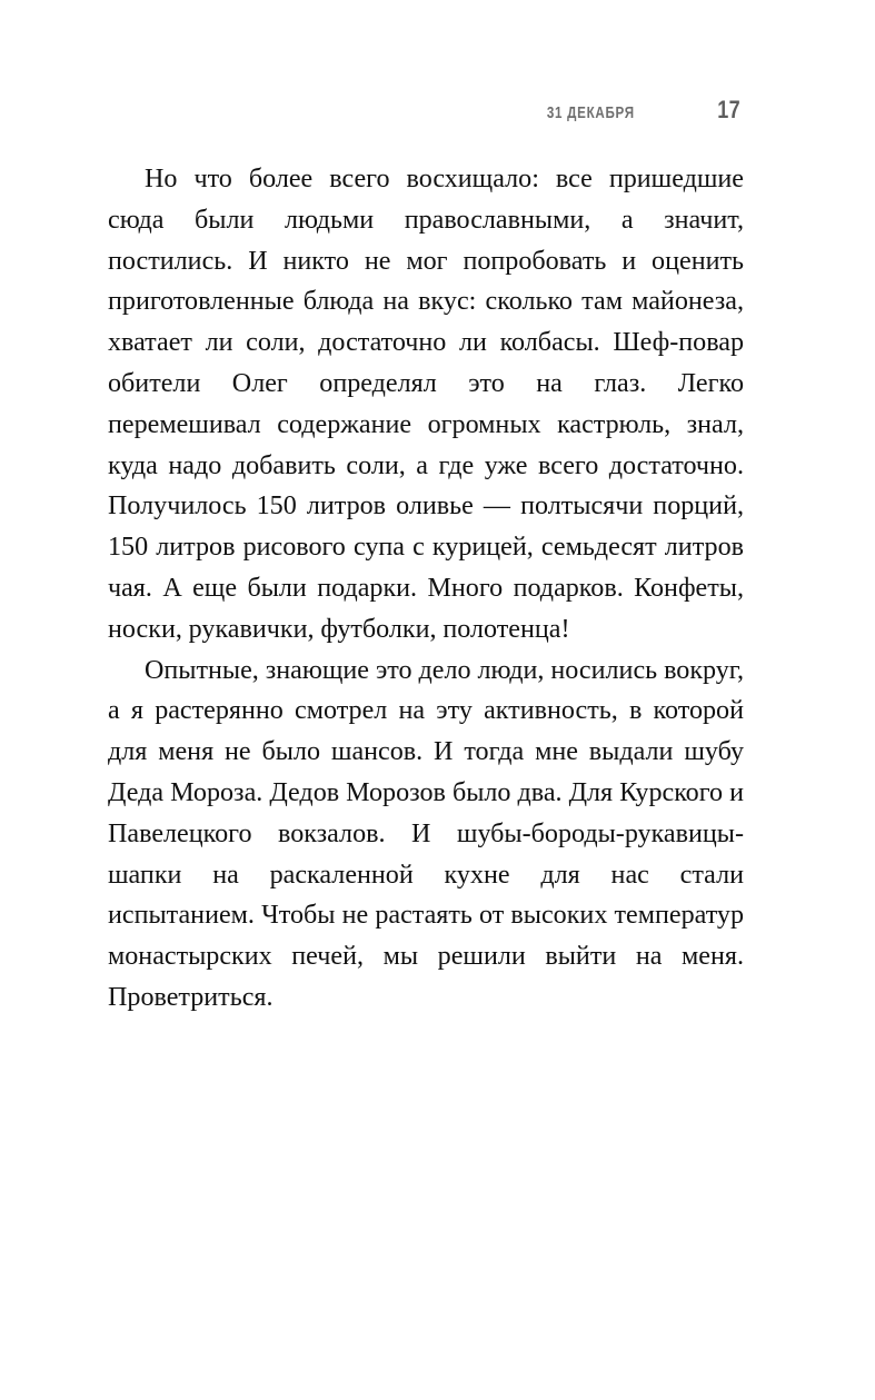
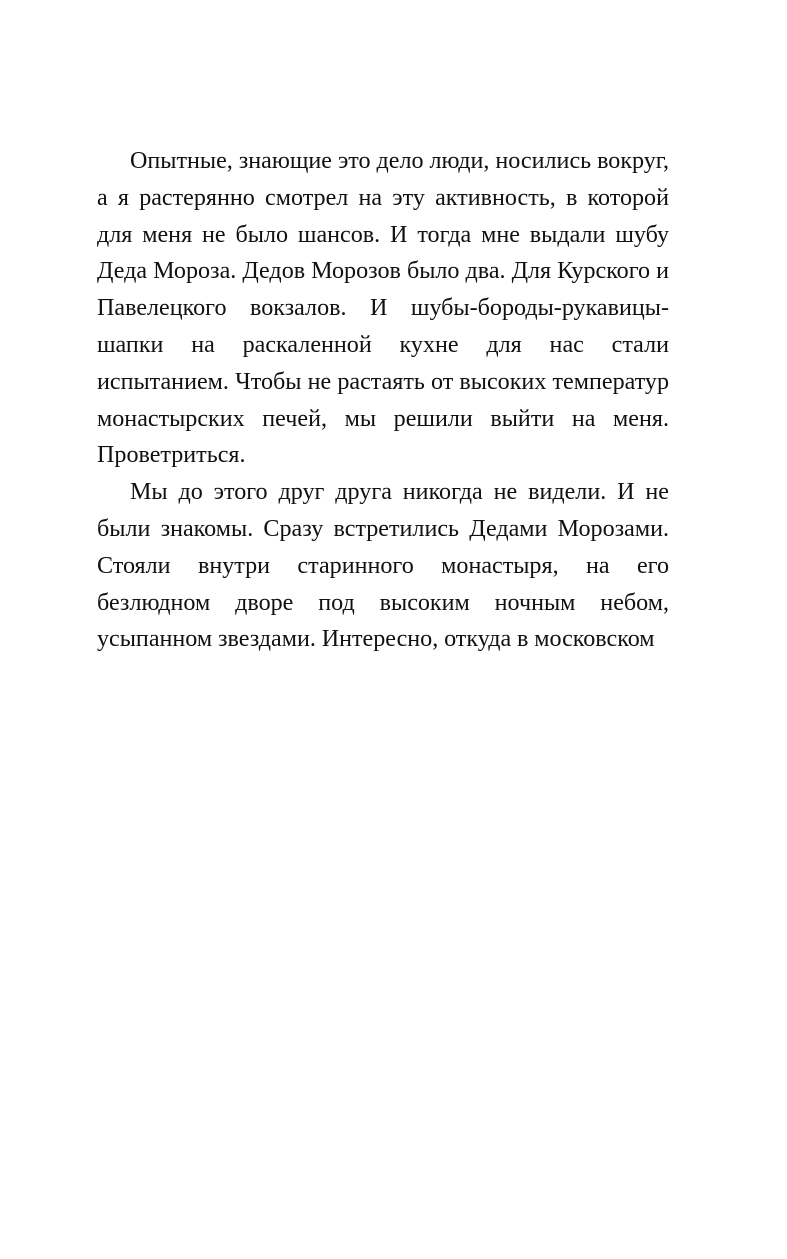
- 31 ДЕКАБРЯ
- 17
- Но что более всего восхищало: все пришедшие сюда были людьми православными, а значит, постились. И никто не мог попробовать и оценить приготовленные блюда на вкус: сколько там майонеза, хватает ли соли, достаточно ли колбасы. Шеф-повар обители Олег определял это на глаз. Легко перемешивал содержание огромных кастрюль, знал, куда надо добавить соли, а где уже всего достаточно. Получилось 150 литров оливье — полтысячи порций, 150 литров рисового супа с курицей, семьдесят литров чая. А еще были подарки. Много подарков. Конфеты, носки, рукавички, футболки, полотенца!
  Опытные, знающие это дело люди, носились вокруг, а я растерянно смотрел на эту активность, в которой для меня не было шансов. И тогда мне выдали шубу Деда Мороза. Дедов Морозов было два. Для Курского и Павелецкого вокзалов. И шубы-бороды-рукавицы-шапки на раскаленной кухне для нас стали испытанием. Чтобы не растаять от высоких температур монастырских печей, мы решили выйти на меня. Проветриться.
+ Мы до этого друг друга никогда не видели. И не были знакомы. Сразу встретились Дедами Морозами. Стояли внутри старинного монастыря, на его безлюдном дворе под высоким ночным небом, усыпанном звездами. Интересно, откуда в московском
